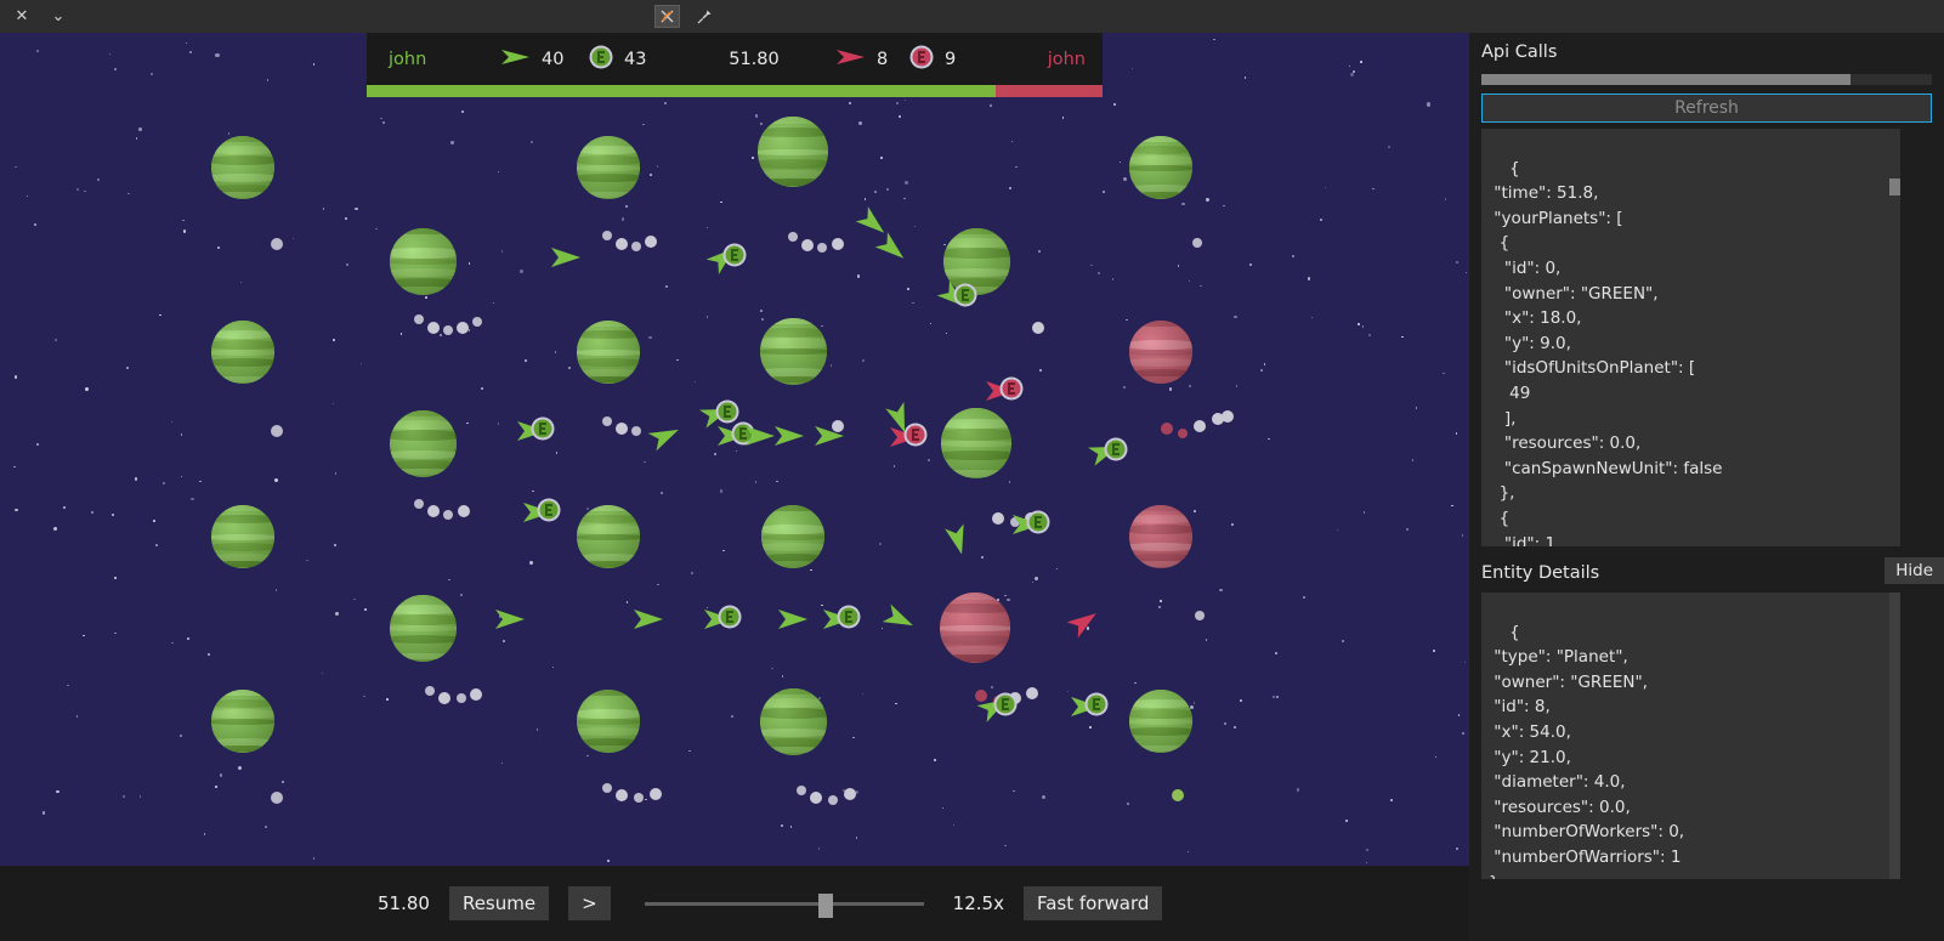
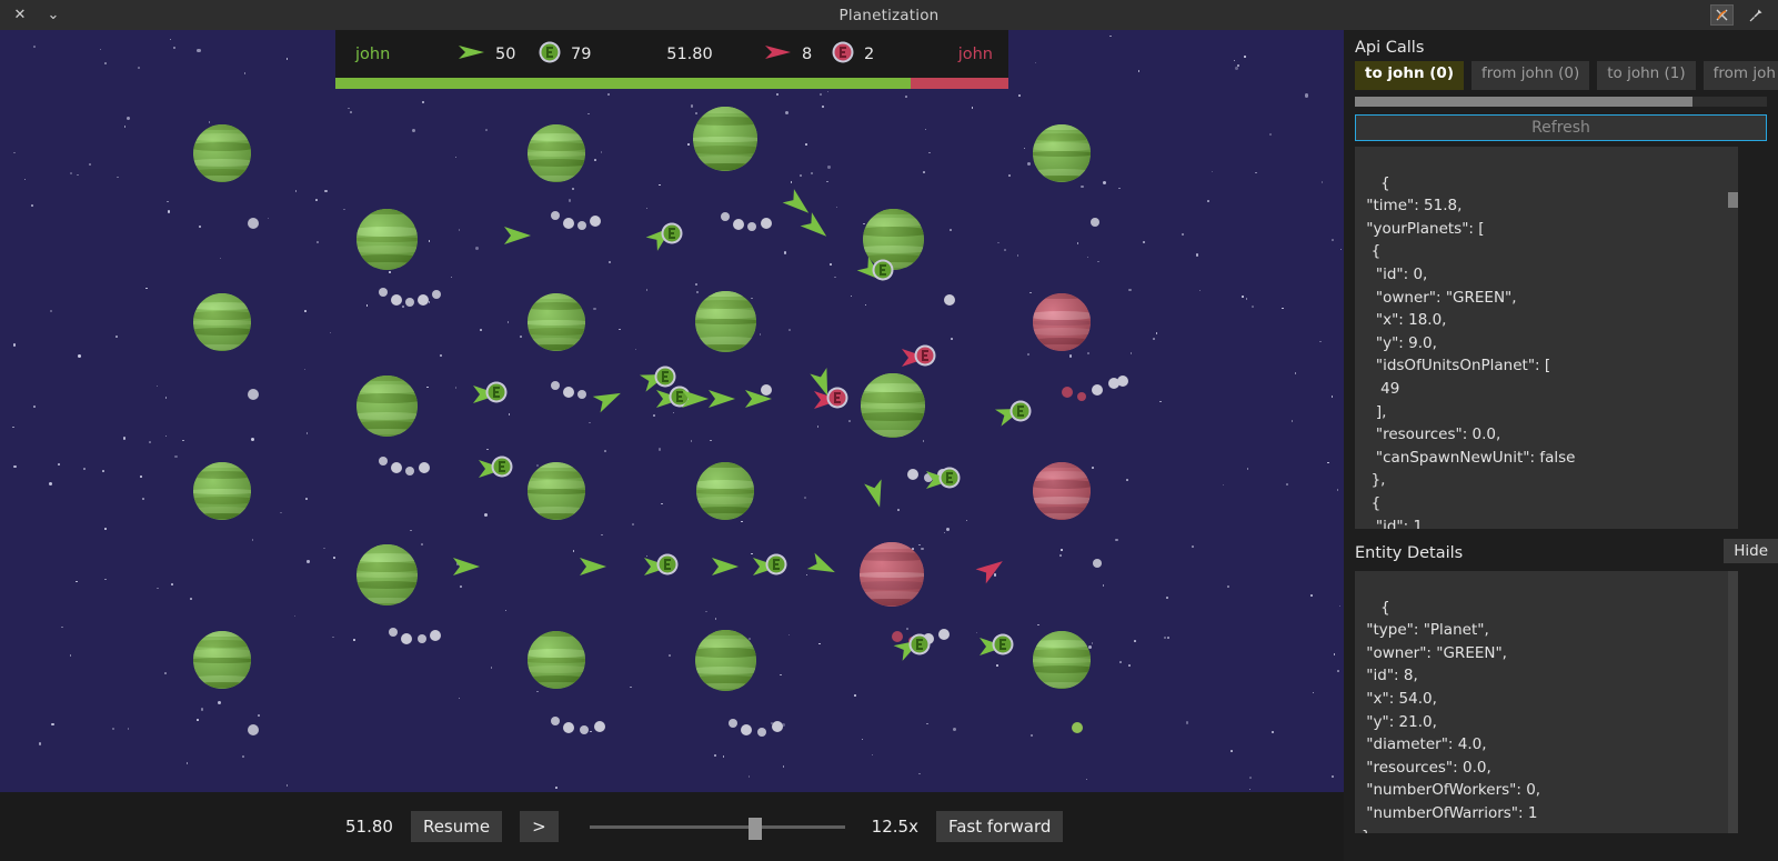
  ✕
  ⌄
+ Planetization
  john
- 40
+ 50
- 43
+ 79
  51.80
  8
- 9
+ 2
  john
  Api Calls
+ to john (0)
+ from john (0)
+ to john (1)
+ from joh
  Refresh
  {
  "time": 51.8,
  "yourPlanets": [
  {
  "id": 0,
  "owner": "GREEN",
  "x": 18.0,
  "y": 9.0,
  "idsOfUnitsOnPlanet": [
  49
  ],
  "resources": 0.0,
  "canSpawnNewUnit": false
  },
  {
  "id": 1,
  Entity Details
  Hide
  {
  "type": "Planet",
  "owner": "GREEN",
  "id": 8,
  "x": 54.0,
  "y": 21.0,
  "diameter": 4.0,
  "resources": 0.0,
  "numberOfWorkers": 0,
  "numberOfWarriors": 1
  51.80
  Resume
  >
  12.5x
  Fast forward
